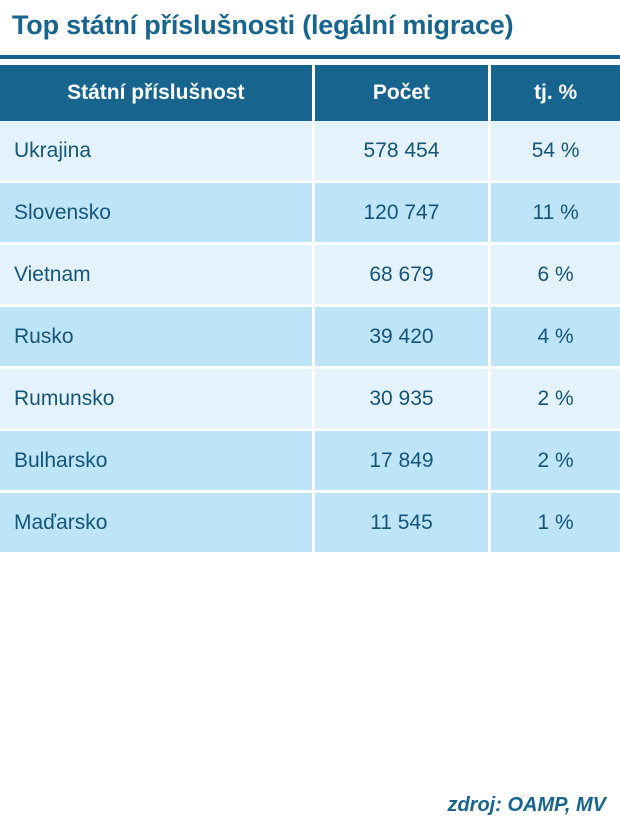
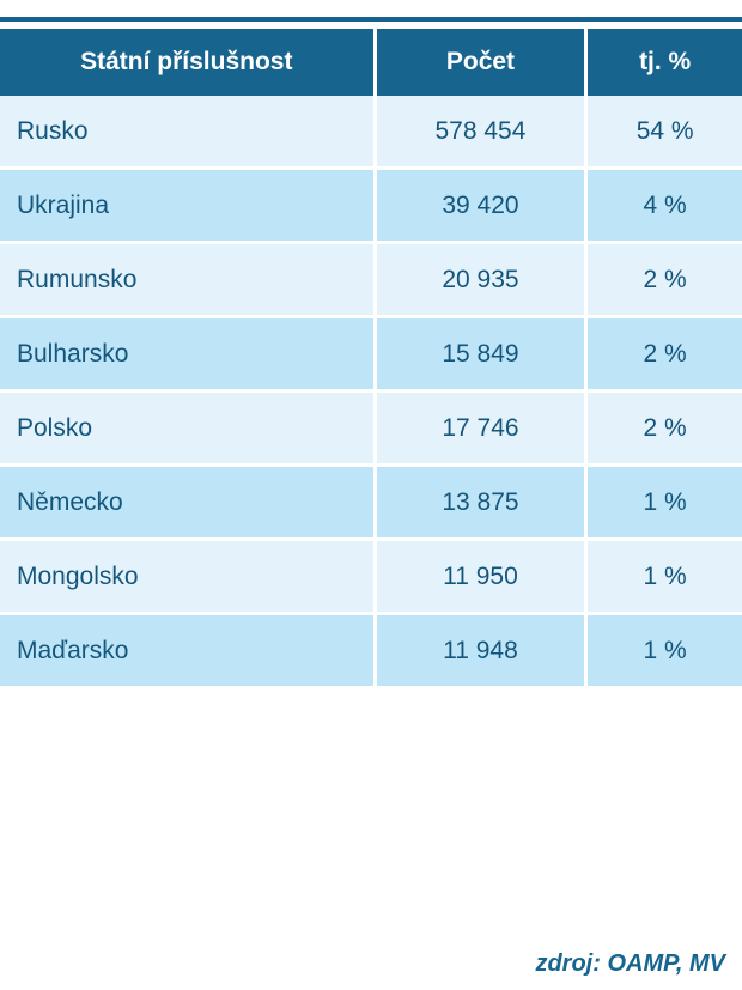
- Top státní příslušnosti (legální migrace)
  Státní příslušnost	Počet	tj. %
- Ukrajina	578 454	54 %
+ Rusko	578 454	54 %
- Slovensko	120 747	11 %
- Vietnam	68 679	6 %
- Rusko	39 420	4 %
+ Ukrajina	39 420	4 %
- Rumunsko	30 935	2 %
+ Rumunsko	20 935	2 %
- Bulharsko	17 849	2 %
+ Bulharsko	15 849	2 %
+ Polsko	17 746	2 %
+ Německo	13 875	1 %
+ Mongolsko	11 950	1 %
- Maďarsko	11 545	1 %
+ Maďarsko	11 948	1 %
  zdroj: OAMP, MV
